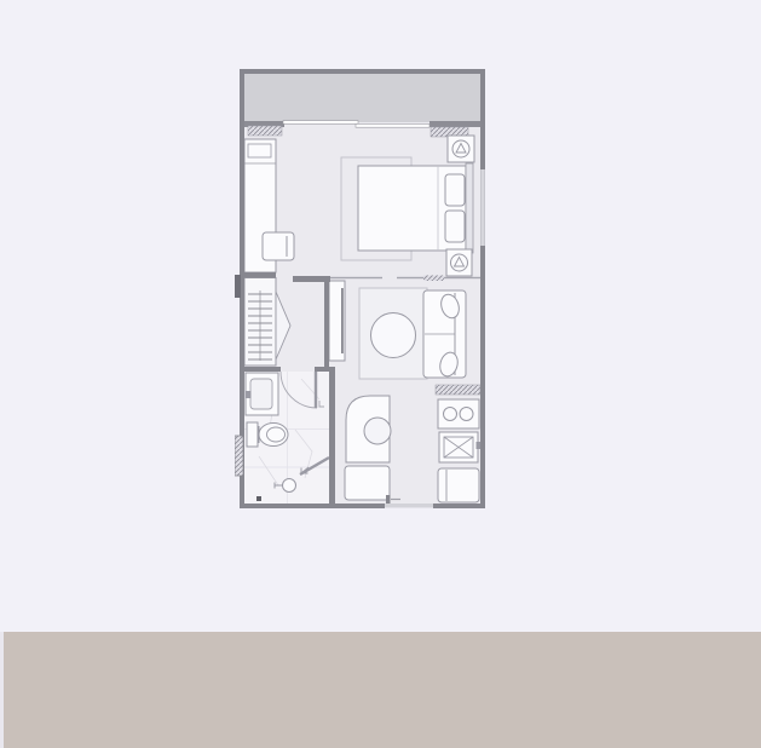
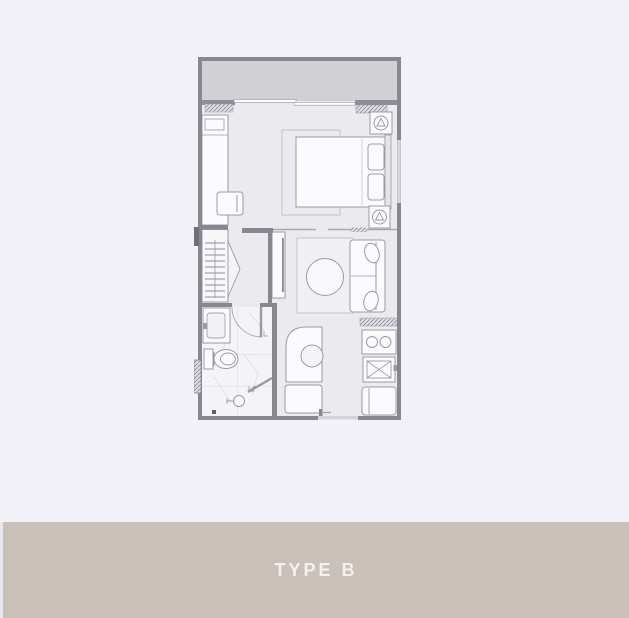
+ TYPE B
